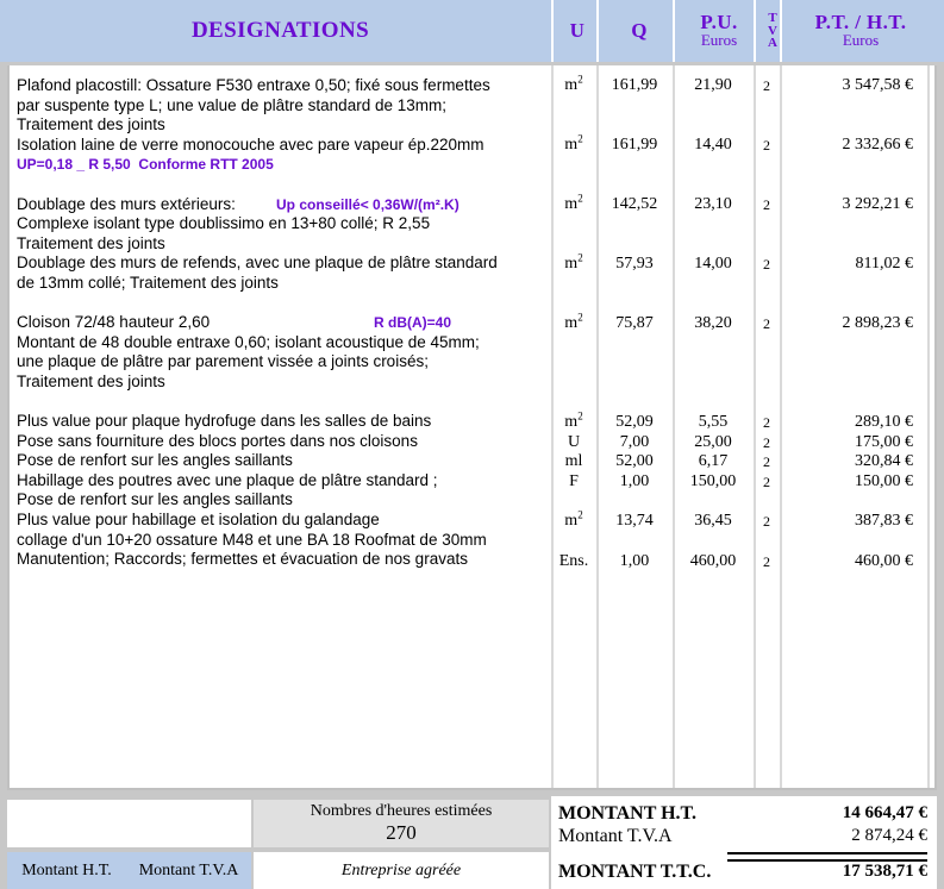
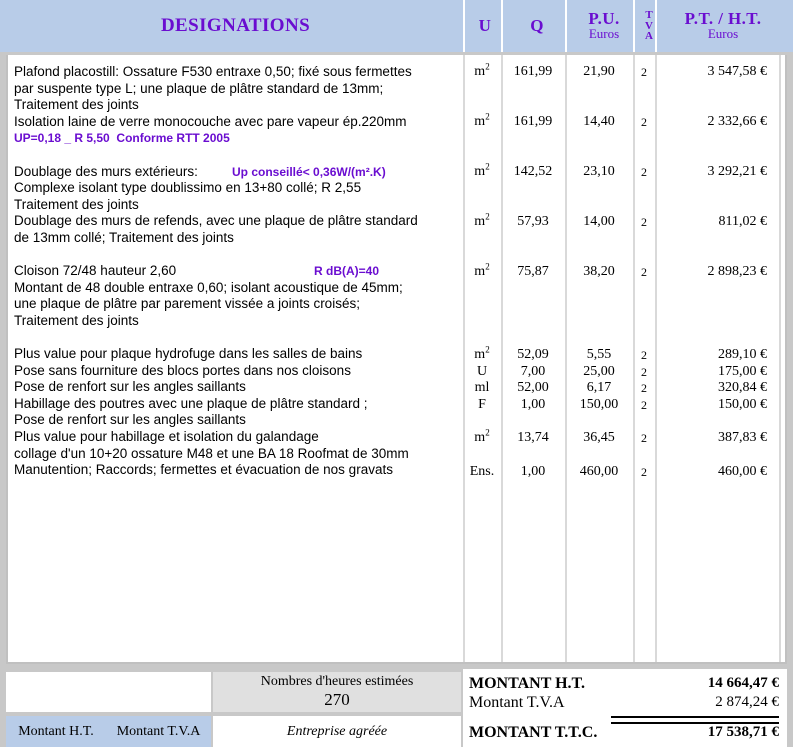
  DESIGNATIONS
  U
  Q
  P.U.
  Euros
  T
  V
  A
  P.T. / H.T.
  Euros
  Plafond placostill: Ossature F530 entraxe 0,50; fixé sous fermettes
- par suspente type L; une value de plâtre standard de 13mm;
+ par suspente type L; une plaque de plâtre standard de 13mm;
  Traitement des joints
  Isolation laine de verre monocouche avec pare vapeur ép.220mm
  UP=0,18 _ R 5,50 Conforme RTT 2005
  Doublage des murs extérieurs:
  Up conseillé< 0,36W/(m².K)
  Complexe isolant type doublissimo en 13+80 collé; R 2,55
  Traitement des joints
  Doublage des murs de refends, avec une plaque de plâtre standard
  de 13mm collé; Traitement des joints
  Cloison 72/48 hauteur 2,60
  R dB(A)=40
  Montant de 48 double entraxe 0,60; isolant acoustique de 45mm;
  une plaque de plâtre par parement vissée a joints croisés;
  Traitement des joints
  Plus value pour plaque hydrofuge dans les salles de bains
  Pose sans fourniture des blocs portes dans nos cloisons
  Pose de renfort sur les angles saillants
  Habillage des poutres avec une plaque de plâtre standard ;
  Pose de renfort sur les angles saillants
  Plus value pour habillage et isolation du galandage
  collage d'un 10+20 ossature M48 et une BA 18 Roofmat de 30mm
  Manutention; Raccords; fermettes et évacuation de nos gravats
  m2
  161,99
  21,90
  2
  3 547,58 €
  m2
  161,99
  14,40
  2
  2 332,66 €
  m2
  142,52
  23,10
  2
  3 292,21 €
  m2
  57,93
  14,00
  2
  811,02 €
  m2
  75,87
  38,20
  2
  2 898,23 €
  m2
  52,09
  5,55
  2
  289,10 €
  U
  7,00
  25,00
  2
  175,00 €
  ml
  52,00
  6,17
  2
  320,84 €
  F
  1,00
  150,00
  2
  150,00 €
  m2
  13,74
  36,45
  2
  387,83 €
  Ens.
  1,00
  460,00
  2
  460,00 €
  Montant H.T.
  Montant T.V.A
  Nombres d'heures estimées
  270
  Entreprise agréée
  MONTANT H.T.
  14 664,47 €
  Montant T.V.A
  2 874,24 €
  MONTANT T.T.C.
  17 538,71 €
